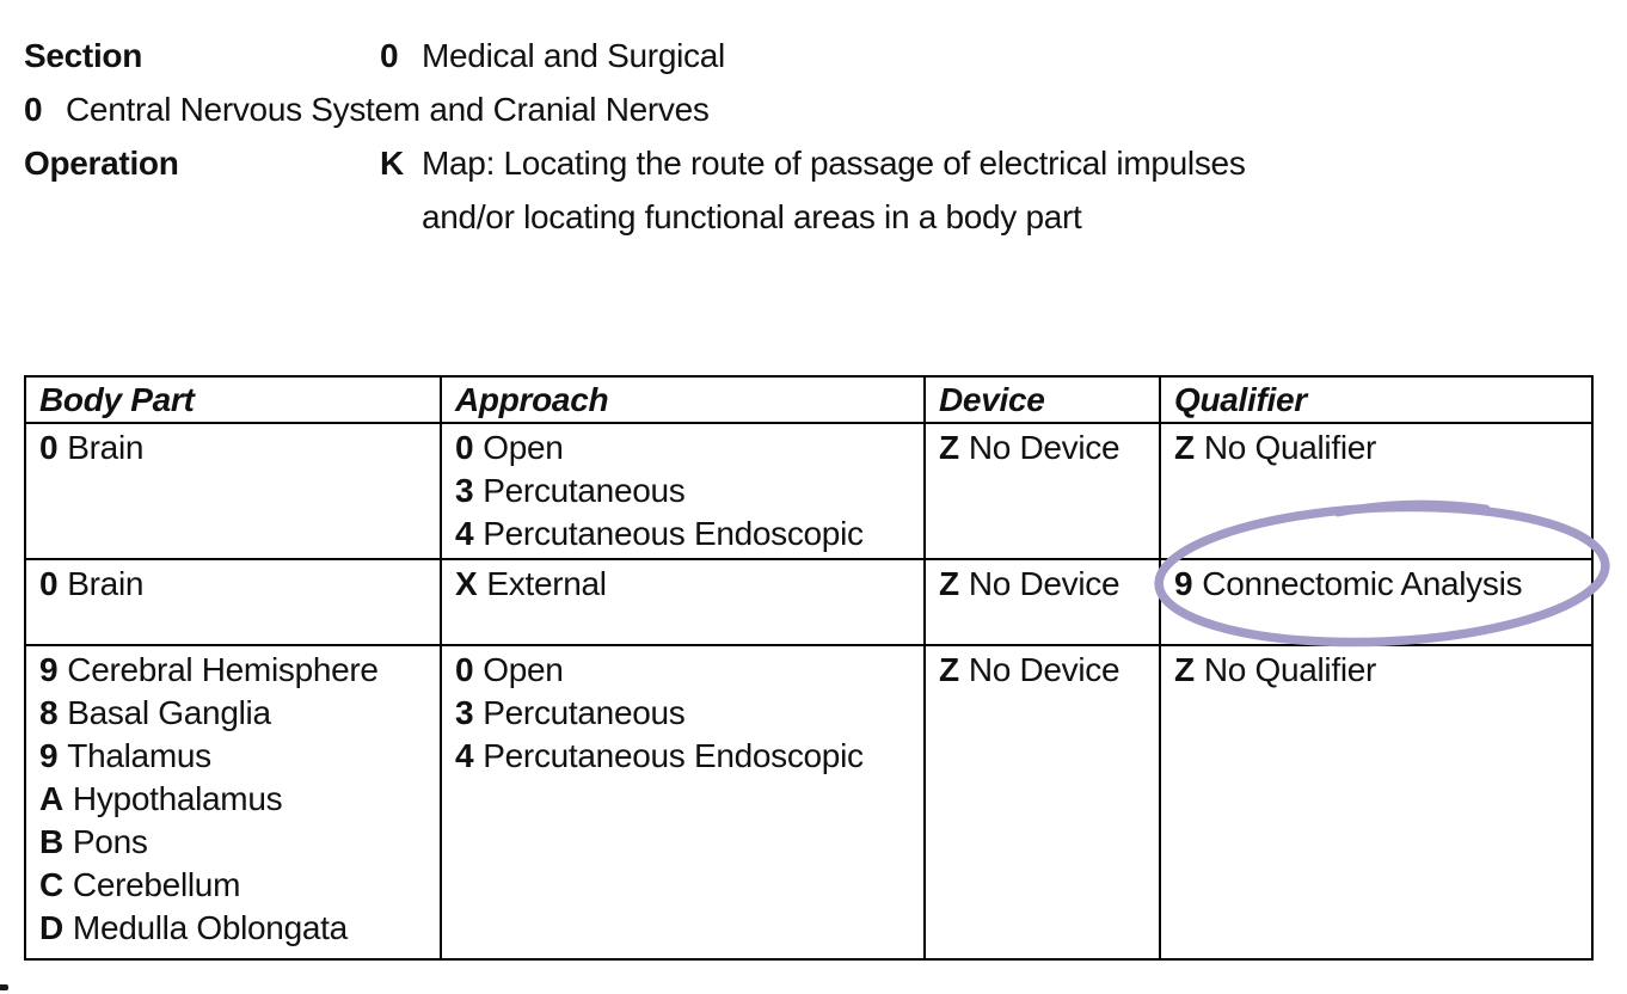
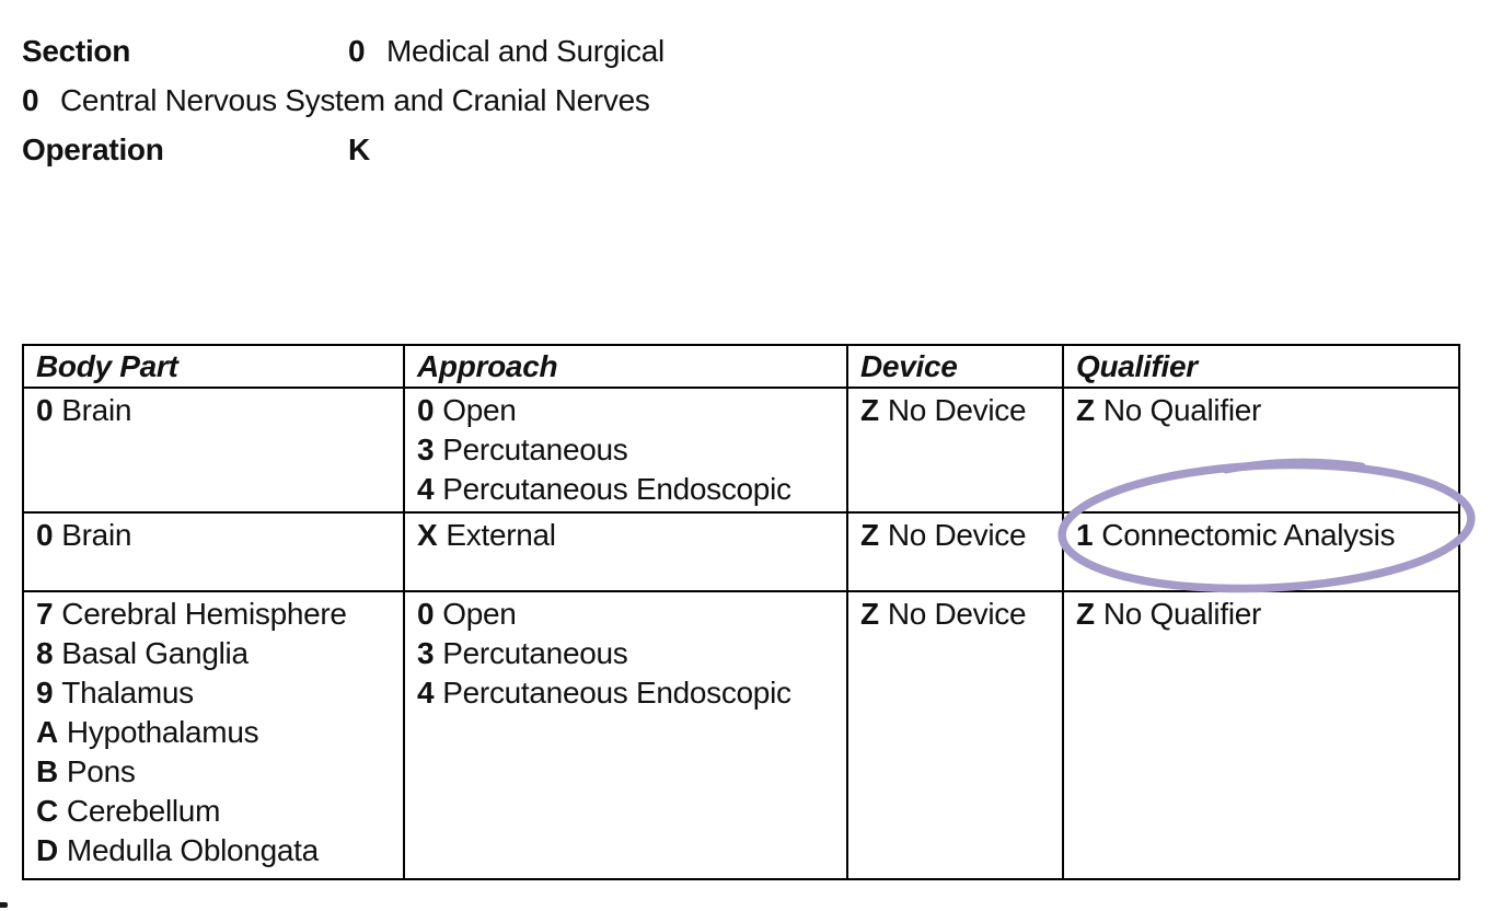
  Section
  0
  Medical and Surgical
  0
  Central Nervous System and Cranial Nerves
  Operation
  K
- Map: Locating the route of passage of electrical impulses
- and/or locating functional areas in a body part
  Body Part	Approach	Device	Qualifier
  0 Brain	0 Open3 Percutaneous4 Percutaneous Endoscopic	Z No Device	Z No Qualifier
- 0 Brain	X External	Z No Device	9 Connectomic Analysis
+ 0 Brain	X External	Z No Device	1 Connectomic Analysis
- 9 Cerebral Hemisphere8 Basal Ganglia9 ThalamusA HypothalamusB PonsC CerebellumD Medulla Oblongata	0 Open3 Percutaneous4 Percutaneous Endoscopic	Z No Device	Z No Qualifier
+ 7 Cerebral Hemisphere8 Basal Ganglia9 ThalamusA HypothalamusB PonsC CerebellumD Medulla Oblongata	0 Open3 Percutaneous4 Percutaneous Endoscopic	Z No Device	Z No Qualifier
